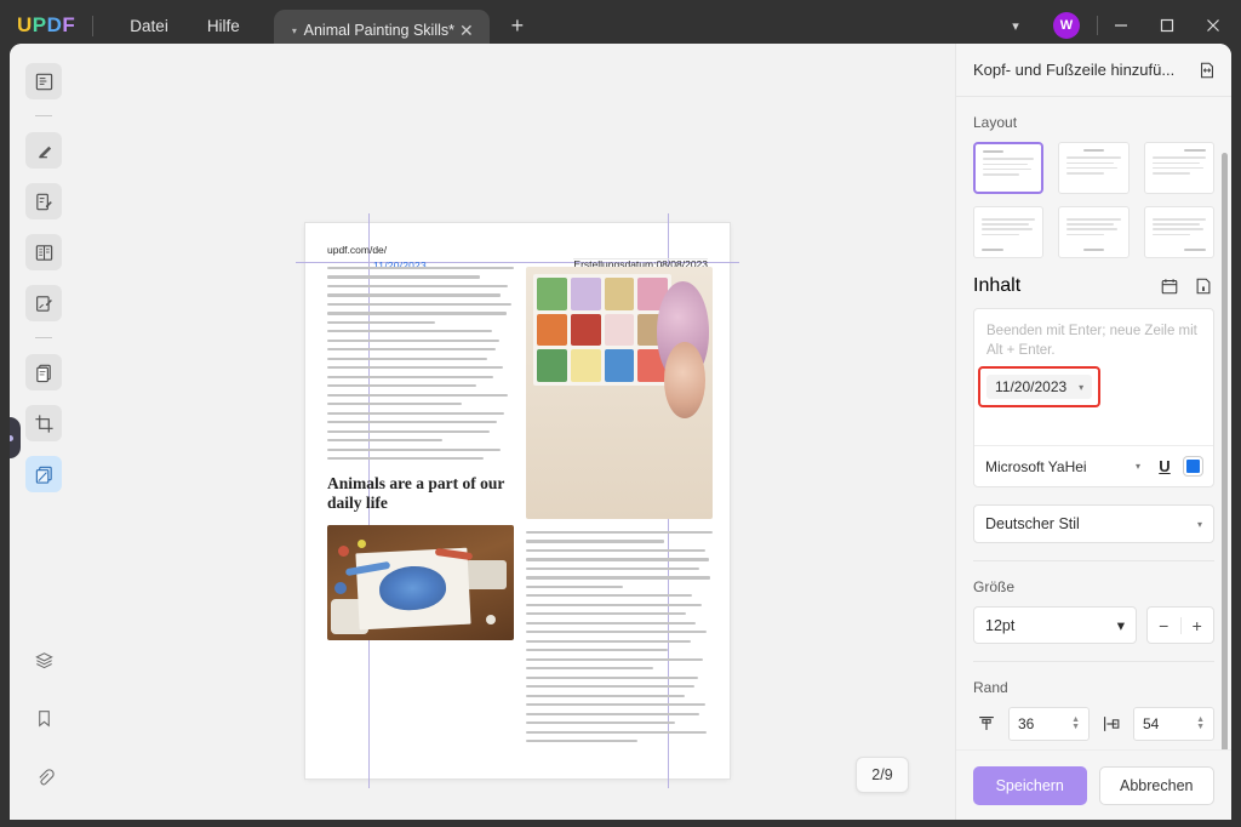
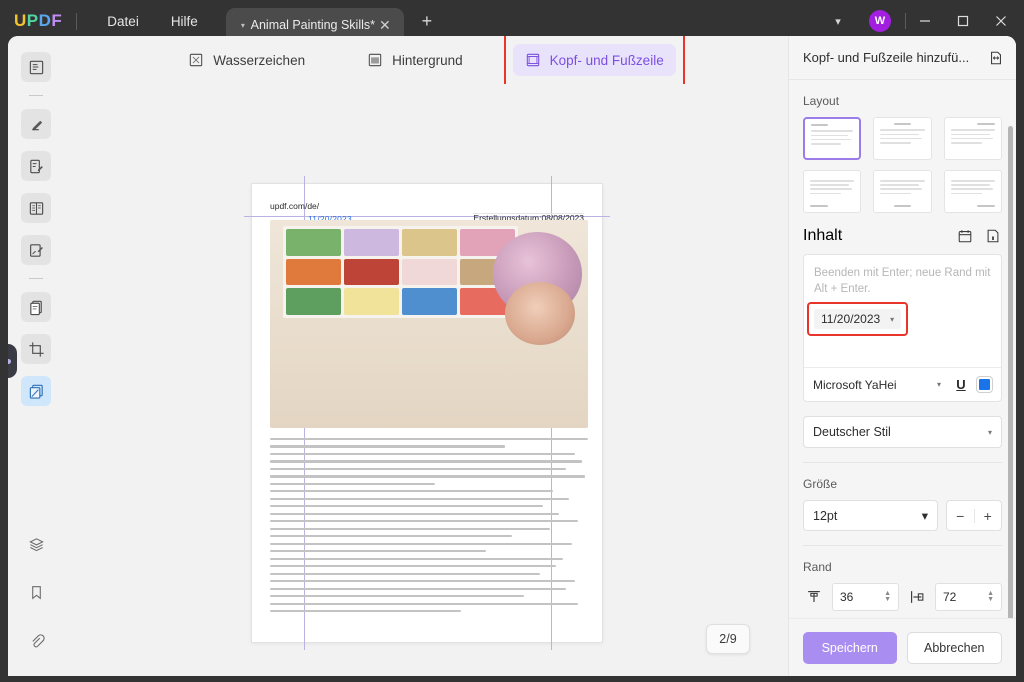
  U
  P
  D
  F
  Datei
  Hilfe
  ▾
  Animal Painting Skills*
  ✕
  +
  ▾
  W
+ Wasserzeichen
+ Hintergrund
+ Kopf- und Fußzeile
  updf.com/de/
  Erstellungsdatum:08/08/2023
  11/20/2023
- Animals are a part of our daily life
  2/9
  Kopf- und Fußzeile hinzufü...
  Layout
  Inhalt
- Beenden mit Enter; neue Zeile mit Alt + Enter.
+ Beenden mit Enter; neue Rand mit Alt + Enter.
  11/20/2023
  ▾
  Microsoft YaHei
  ▾
  U
  Deutscher Stil
  ▾
  Größe
  12pt
  ▾
  −
  +
  Rand
  36
- 54
+ 72
  Speichern
  Abbrechen
